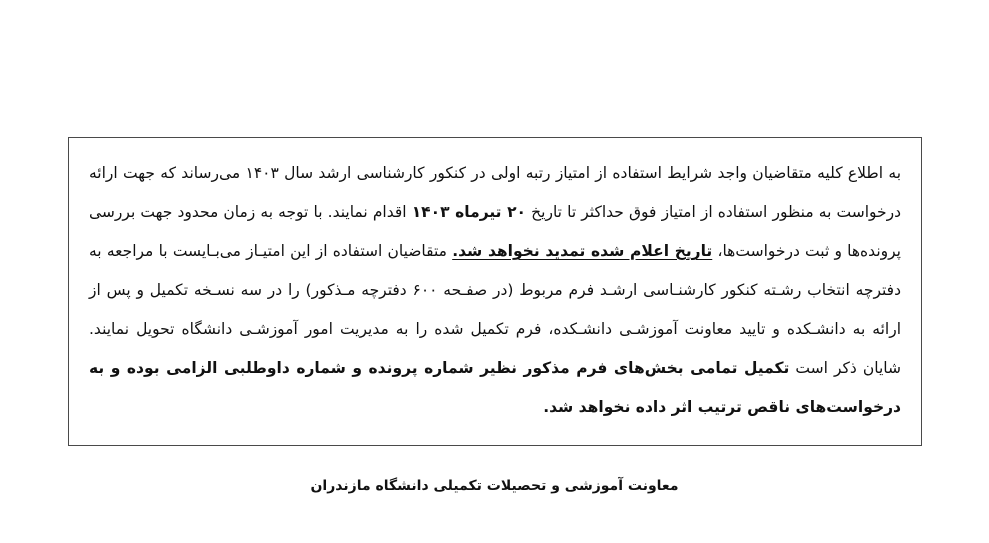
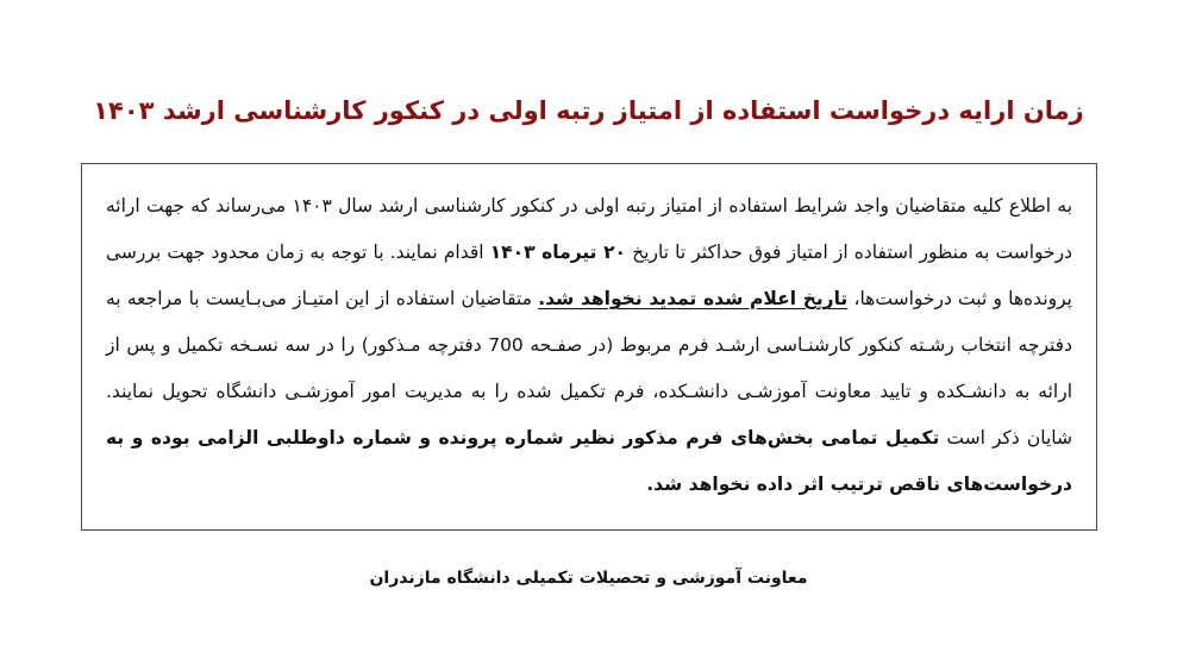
+ زمان ارایه درخواست استفاده از امتیاز رتبه اولی در کنکور کارشناسی ارشد ۱۴۰۳
- به اطلاع کلیه متقاضیان واجد شرایط استفاده از امتیاز رتبه اولی در کنکور کارشناسی ارشد سال ۱۴۰۳ می‌رساند که جهت ارائه درخواست به منظور استفاده از امتیاز فوق حداکثر تا تاریخ ۲۰ تیرماه ۱۴۰۳ اقدام نمایند. با توجه به زمان محدود جهت بررسی پرونده‌ها و ثبت درخواست‌ها، تاریخ اعلام شده تمدید نخواهد شد. متقاضیان استفاده از این امتیـاز می‌بـایست با مراجعه به دفترچه انتخاب رشـته کنکور کارشنـاسی ارشـد فرم مربوط (در صفـحه ۶۰۰ دفترچه مـذکور) را در سه نسـخه تکمیل و پس از ارائه به دانشـکده و تایید معاونت آموزشـی دانشـکده، فرم تکمیل شده را به مدیریت امور آموزشـی دانشگاه تحویل نمایند. شایان ذکر است تکمیل تمامی بخش‌های فرم مذکور نظیر شماره پرونده و شماره داوطلبی الزامی بوده و به درخواست‌های ناقص ترتیب اثر داده نخواهد شد.
+ به اطلاع کلیه متقاضیان واجد شرایط استفاده از امتیاز رتبه اولی در کنکور کارشناسی ارشد سال ۱۴۰۳ می‌رساند که جهت ارائه درخواست به منظور استفاده از امتیاز فوق حداکثر تا تاریخ ۲۰ تیرماه ۱۴۰۳ اقدام نمایند. با توجه به زمان محدود جهت بررسی پرونده‌ها و ثبت درخواست‌ها، تاریخ اعلام شده تمدید نخواهد شد. متقاضیان استفاده از این امتیـاز می‌بـایست با مراجعه به دفترچه انتخاب رشـته کنکور کارشنـاسی ارشـد فرم مربوط (در صفـحه 700 دفترچه مـذکور) را در سه نسـخه تکمیل و پس از ارائه به دانشـکده و تایید معاونت آموزشـی دانشـکده، فرم تکمیل شده را به مدیریت امور آموزشـی دانشگاه تحویل نمایند. شایان ذکر است تکمیل تمامی بخش‌های فرم مذکور نظیر شماره پرونده و شماره داوطلبی الزامی بوده و به درخواست‌های ناقص ترتیب اثر داده نخواهد شد.
  معاونت آموزشی و تحصیلات تکمیلی دانشگاه مازندران
